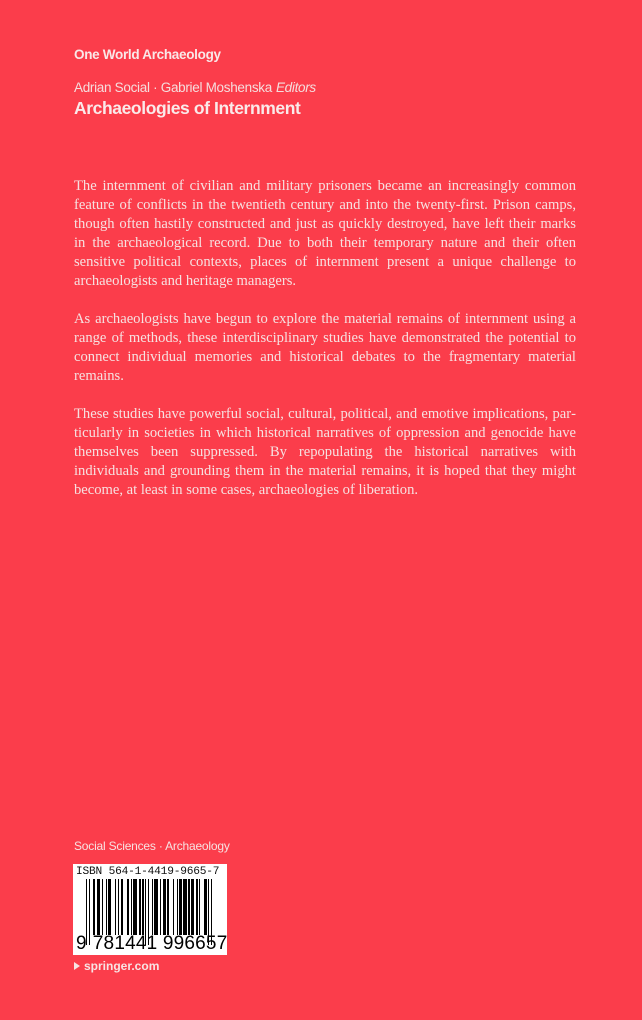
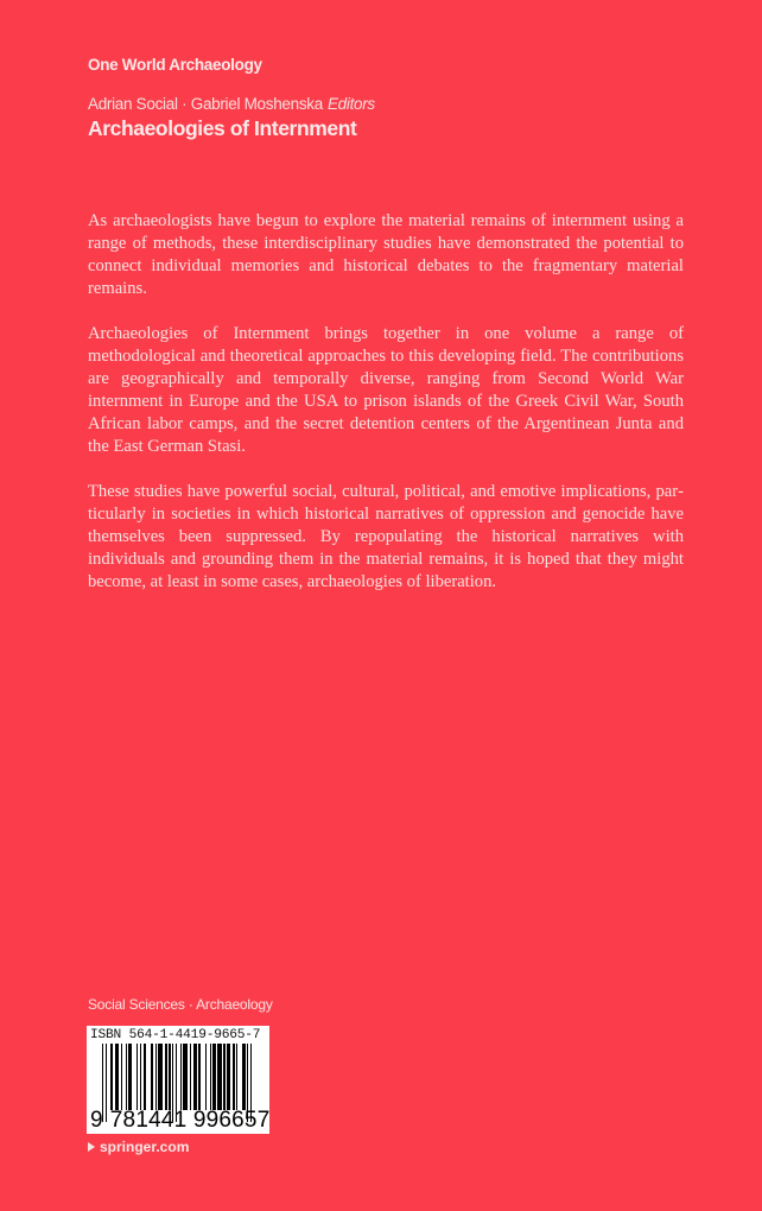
  One World Archaeology
  Adrian Social · Gabriel Moshenska Editors
  Archaeologies of Internment
- The internment of civilian and military prisoners became an increasingly common feature of conflicts in the twentieth century and into the twenty-first. Prison camps, though often hastily constructed and just as quickly destroyed, have left their marks in the archaeological record. Due to both their temporary nature and their often sensitive political contexts, places of internment present a unique challenge to archaeologists and heritage managers.
  As archaeologists have begun to explore the material remains of internment using a range of methods, these interdisciplinary studies have demonstrated the potential to connect individual memories and historical debates to the fragmentary material remains.
+ Archaeologies of Internment brings together in one volume a range of methodological and theoretical approaches to this developing field. The contributions are geographically and temporally diverse, ranging from Second World War internment in Europe and the USA to prison islands of the Greek Civil War, South African labor camps, and the secret detention centers of the Argentinean Junta and the East German Stasi.
  These studies have powerful social, cultural, political, and emotive implications, par­ticularly in societies in which historical narratives of oppression and genocide have themselves been suppressed. By repopulating the historical narratives with individuals and grounding them in the material remains, it is hoped that they might become, at least in some cases, archaeologies of liberation.
  Social Sciences · Archaeology
  ISBN 564-1-4419-9665-7
  9 781441 996657
  springer.com
